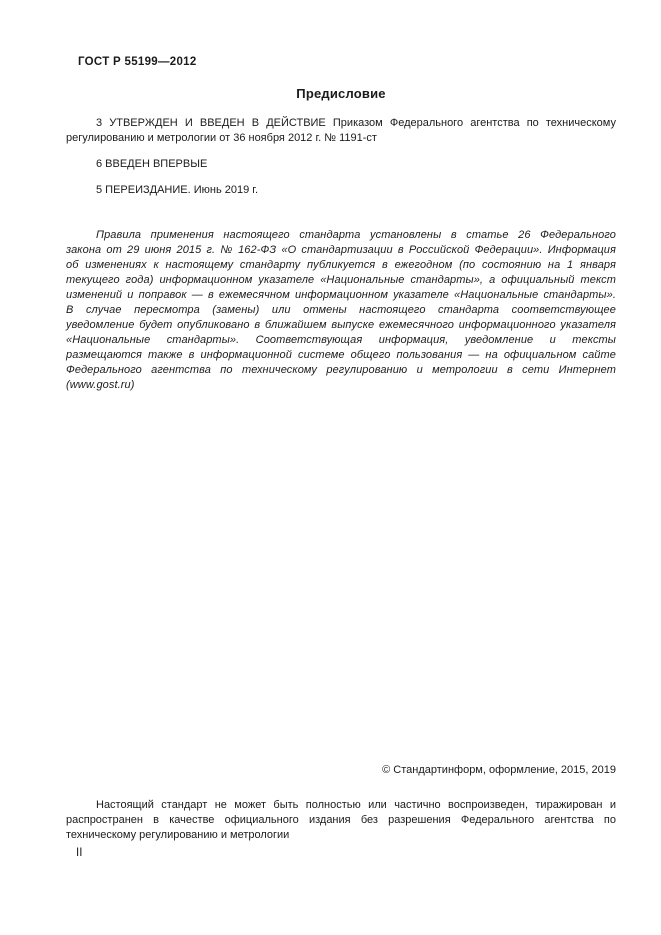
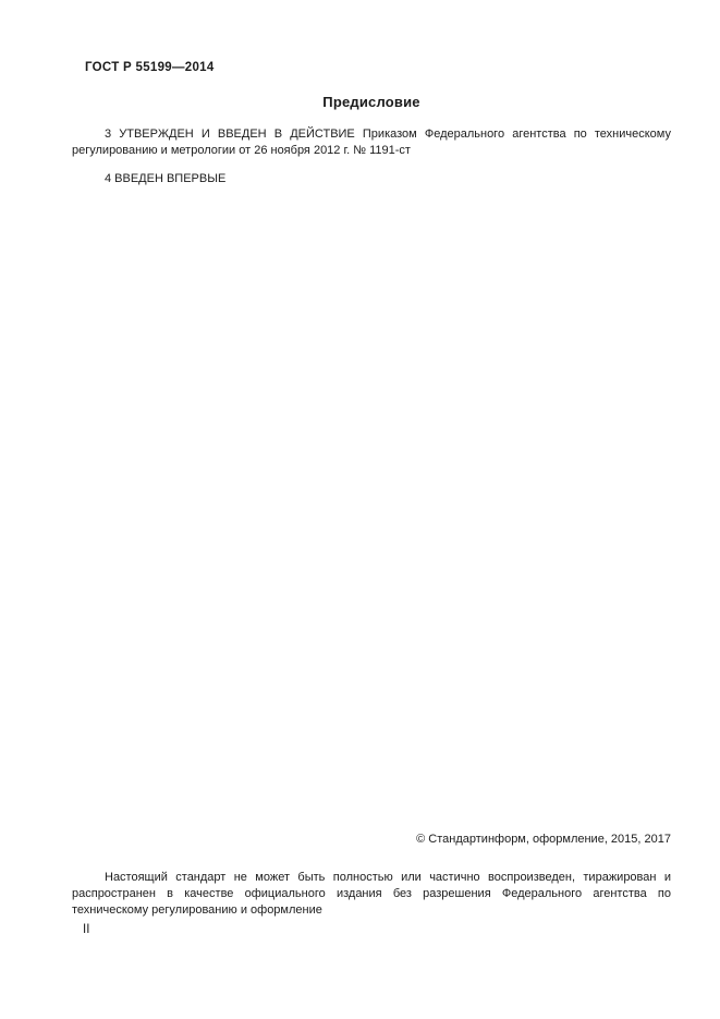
- ГОСТ Р 55199—2012
+ ГОСТ Р 55199—2014
  Предисловие
- 3 УТВЕРЖДЕН И ВВЕДЕН В ДЕЙСТВИЕ Приказом Федерального агентства по техническому регулированию и метрологии от 36 ноября 2012 г. № 1191-ст
+ 3 УТВЕРЖДЕН И ВВЕДЕН В ДЕЙСТВИЕ Приказом Федерального агентства по техническому регулированию и метрологии от 26 ноября 2012 г. № 1191-ст
- 6 ВВЕДЕН ВПЕРВЫЕ
+ 4 ВВЕДЕН ВПЕРВЫЕ
- 5 ПЕРЕИЗДАНИЕ. Июнь 2019 г.
- Правила применения настоящего стандарта установлены в статье 26 Федерального закона от 29 июня 2015 г. № 162-ФЗ «О стандартизации в Российской Федерации». Информация об изменениях к настоящему стандарту публикуется в ежегодном (по состоянию на 1 января текущего года) информационном указателе «Национальные стандарты», а официальный текст изменений и поправок — в ежемесячном информационном указателе «Национальные стандарты». В случае пересмотра (замены) или отмены настоящего стандарта соответствующее уведомление будет опубликовано в ближайшем выпуске ежемесячного информационного указателя «Национальные стандарты». Соответствующая информация, уведомление и тексты размещаются также в информационной системе общего пользования — на официальном сайте Федерального агентства по техническому регулированию и метрологии в сети Интернет (www.gost.ru)
- © Стандартинформ, оформление, 2015, 2019
+ © Стандартинформ, оформление, 2015, 2017
- Настоящий стандарт не может быть полностью или частично воспроизведен, тиражирован и распространен в качестве официального издания без разрешения Федерального агентства по техническому регулированию и метрологии
+ Настоящий стандарт не может быть полностью или частично воспроизведен, тиражирован и распространен в качестве официального издания без разрешения Федерального агентства по техническому регулированию и оформление
  II
